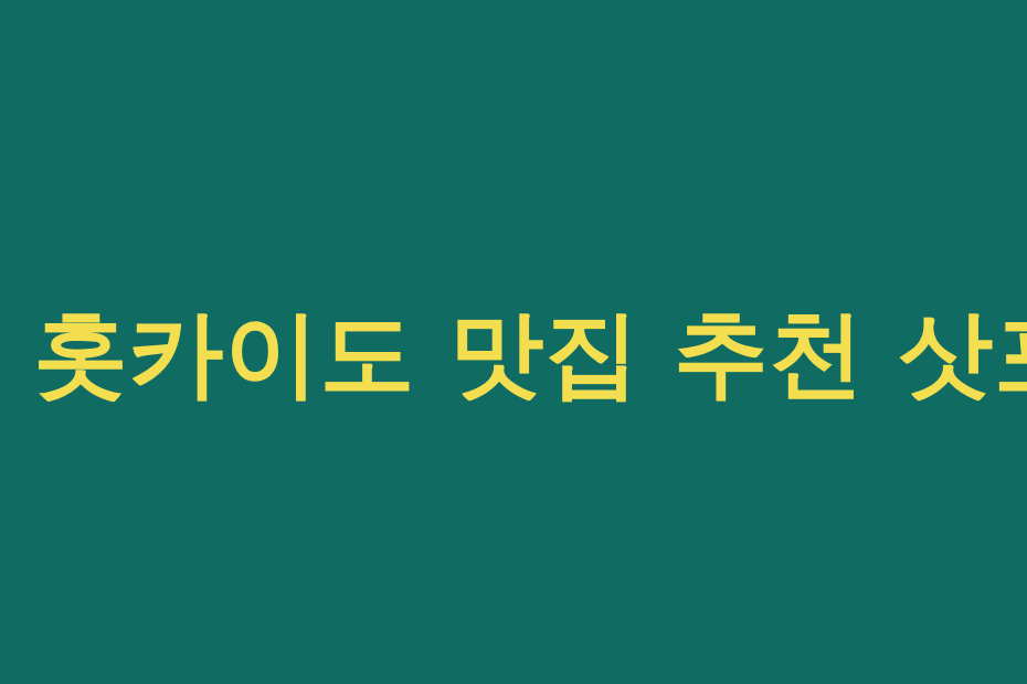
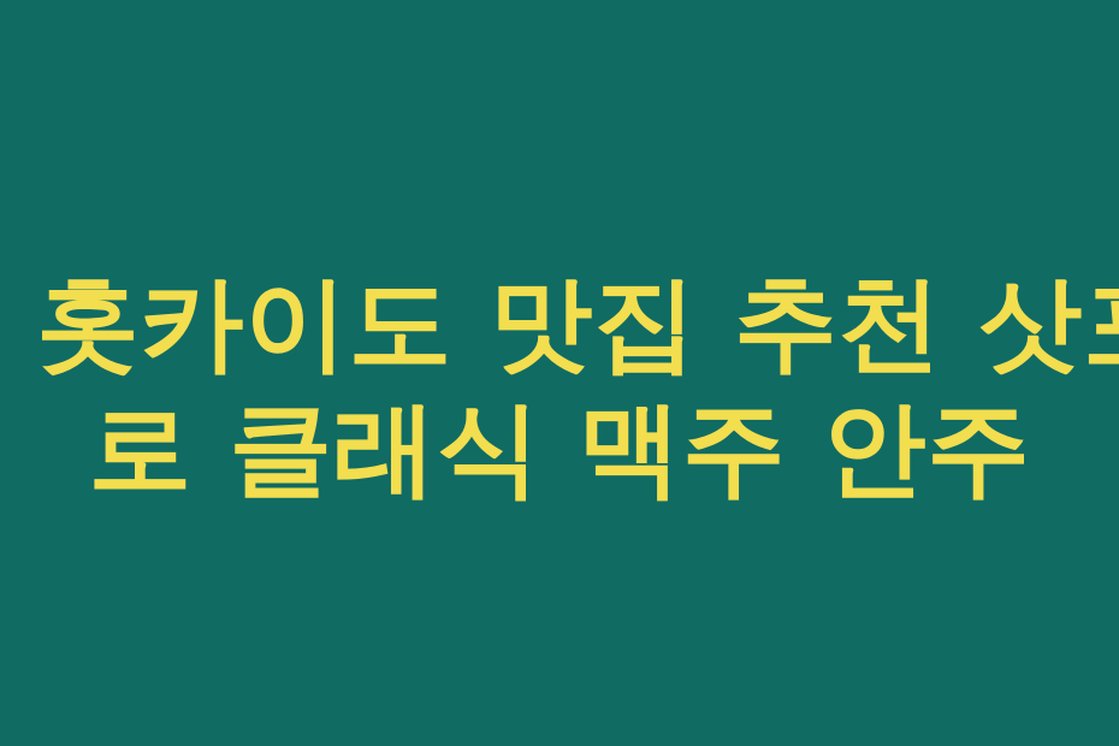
  홋카이도 맛집 추천 삿
+ 로 클래식 맥주 안주
